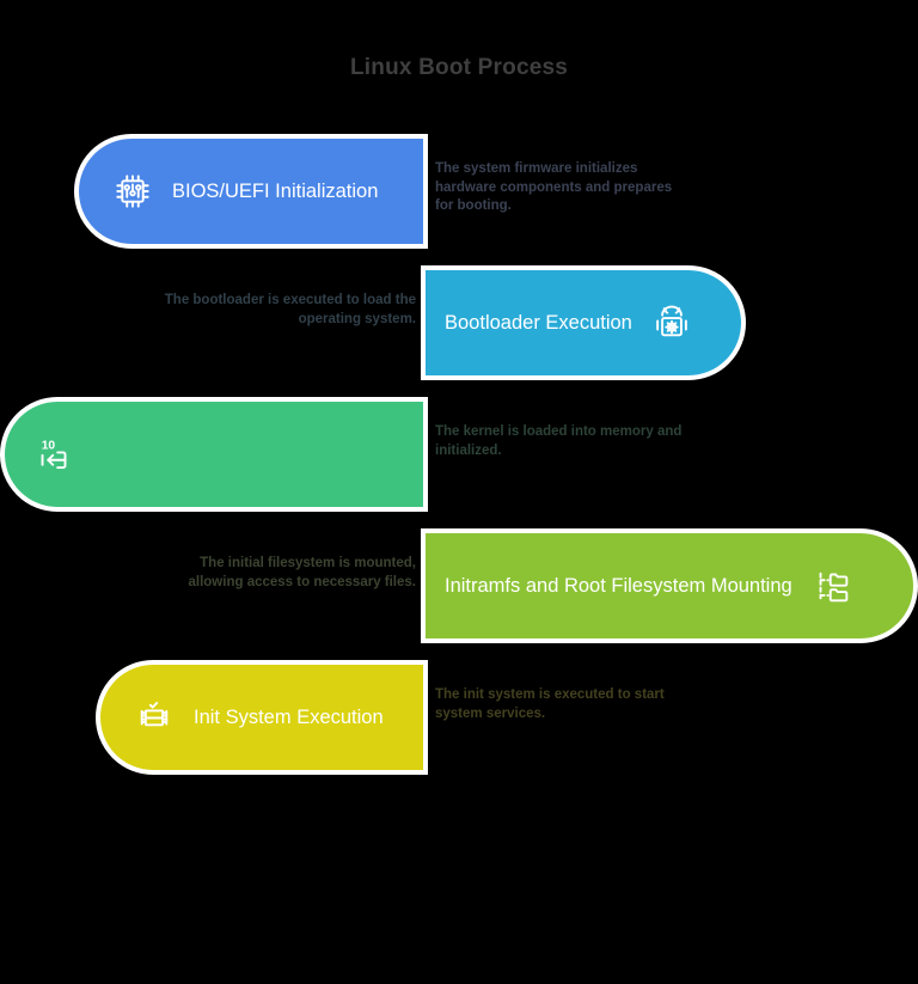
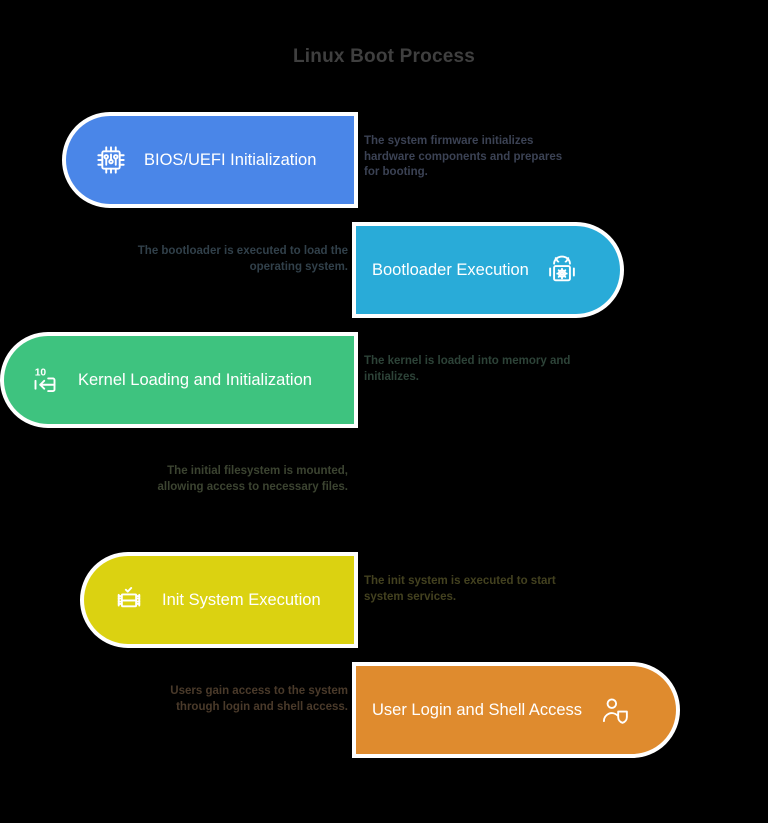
  Linux Boot Process
  BIOS/UEFI Initialization
  The system firmware initializes hardware components and prepares for booting.
  Bootloader Execution
  The bootloader is executed to load the operating system.
  10
+ Kernel Loading and Initialization
- The kernel is loaded into memory and initialized.
+ The kernel is loaded into memory and initializes.
- Initramfs and Root Filesystem Mounting
  The initial filesystem is mounted, allowing access to necessary files.
  Init System Execution
  The init system is executed to start system services.
+ User Login and Shell Access
+ Users gain access to the system through login and shell access.
